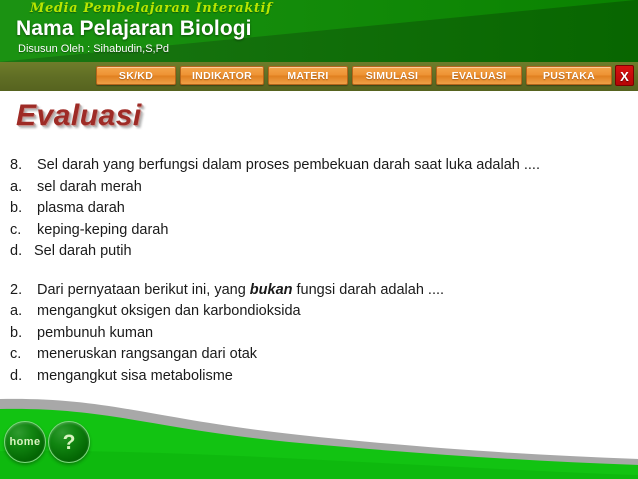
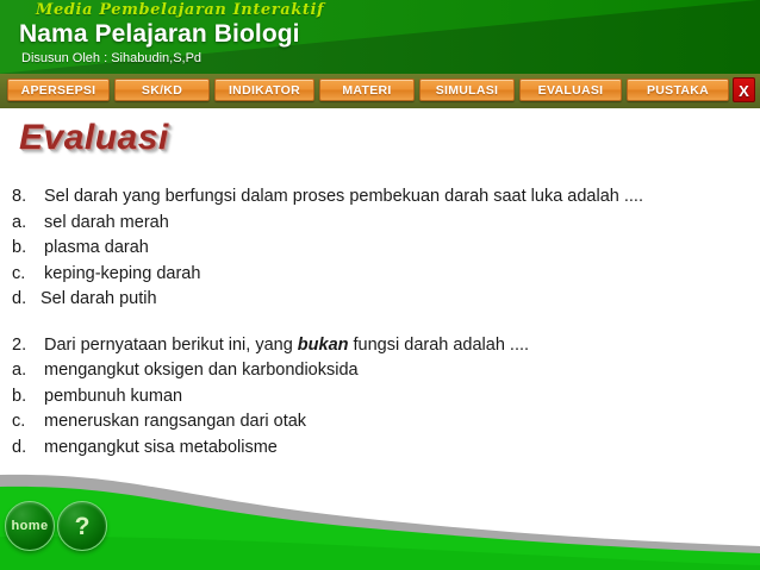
  Media Pembelajaran Interaktif
  Nama Pelajaran Biologi
  Disusun Oleh : Sihabudin,S,Pd
+ APERSEPSI
  SK/KD
  INDIKATOR
  MATERI
  SIMULASI
  EVALUASI
  PUSTAKA
  X
  Evaluasi
  8.
  Sel darah yang berfungsi dalam proses pembekuan darah saat luka adalah ....
  a.
  sel darah merah
  b.
  plasma darah
  c.
  keping-keping darah
  d.
  Sel darah putih
  2.
  Dari pernyataan berikut ini, yang bukan fungsi darah adalah ....
  a.
  mengangkut oksigen dan karbondioksida
  b.
  pembunuh kuman
  c.
  meneruskan rangsangan dari otak
  d.
  mengangkut sisa metabolisme
  home
  ?
